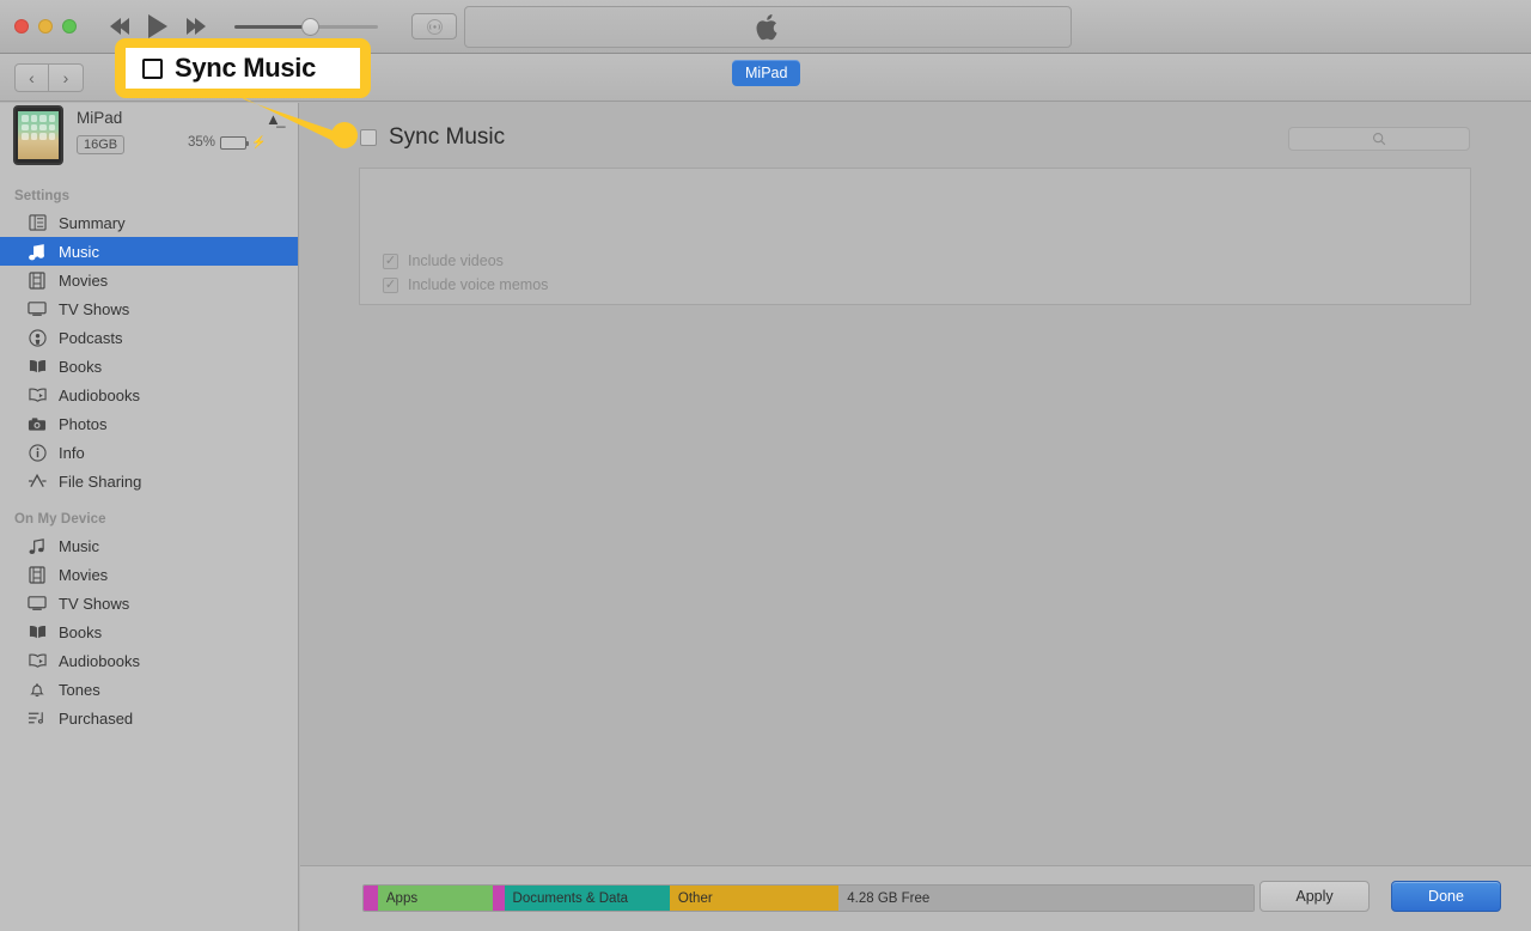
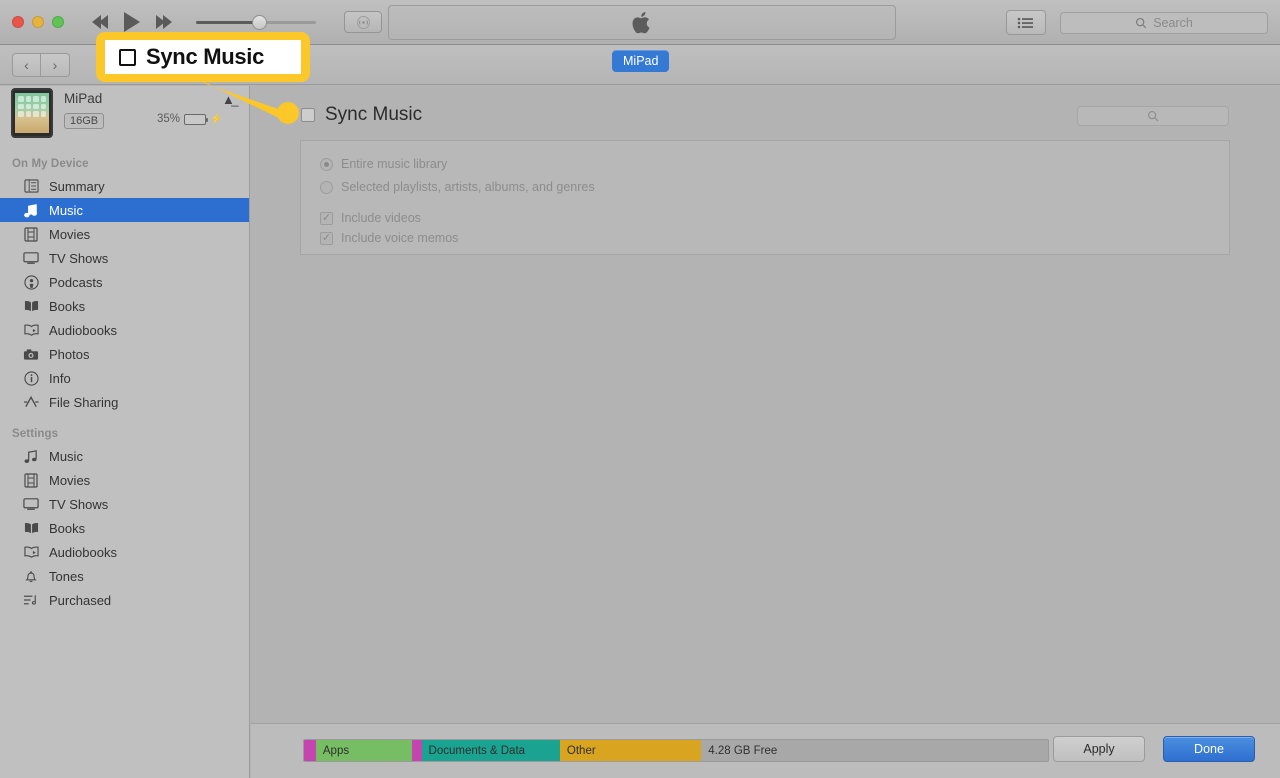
+ Search
  ‹
  ›
  MiPad
- Settings
+ On My Device
  Summary
  Music
  Movies
  TV Shows
  Podcasts
  Books
  Audiobooks
  Photos
  Info
  File Sharing
- On My Device
+ Settings
  Music
  Movies
  TV Shows
  Books
  Audiobooks
  Tones
  Purchased
  MiPad
  ▲̲
  16GB
  35%
  ⚡
  Sync Music
+ Entire music library
+ Selected playlists, artists, albums, and genres
  ✓
  Include videos
  ✓
  Include voice memos
  Apps
  Documents & Data
  Other
  4.28 GB Free
  Apply
  Done
  Sync Music
